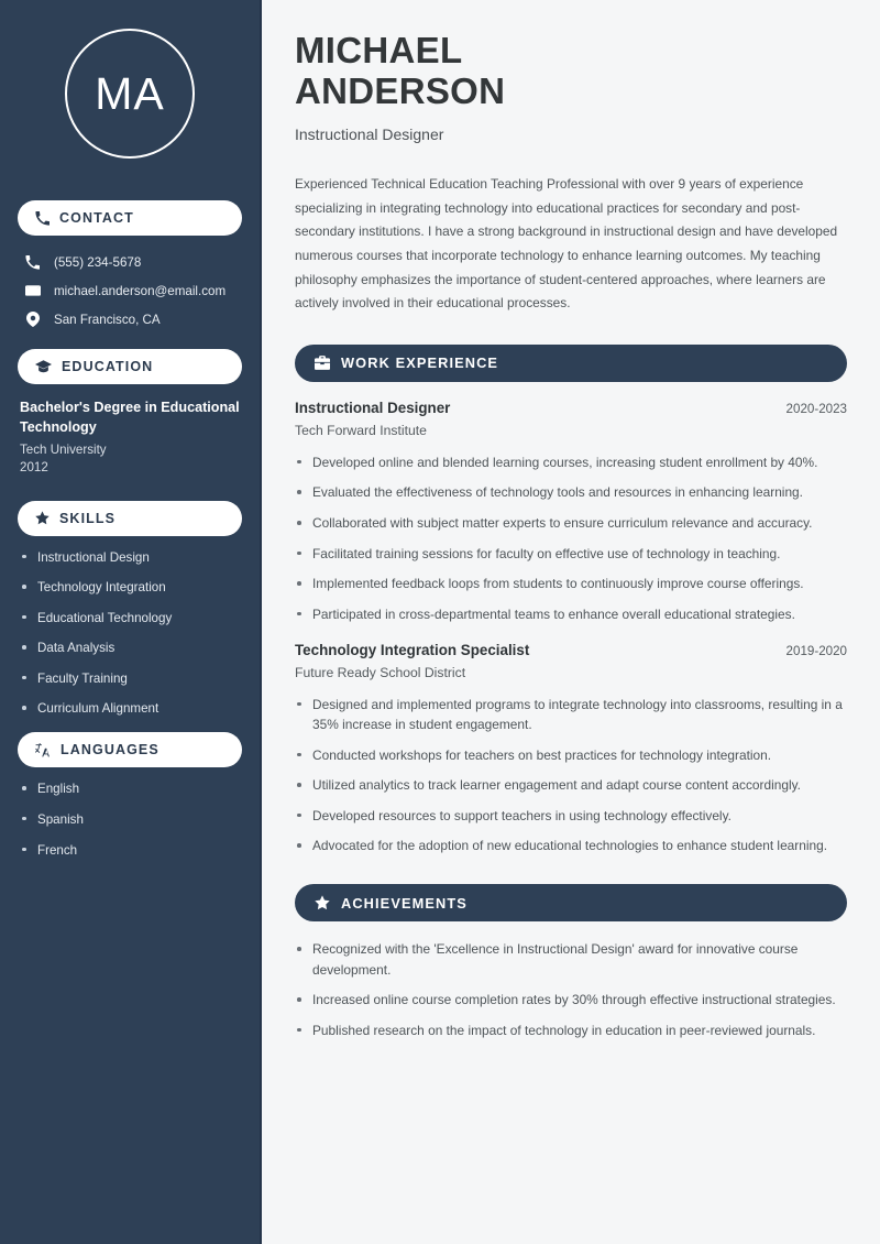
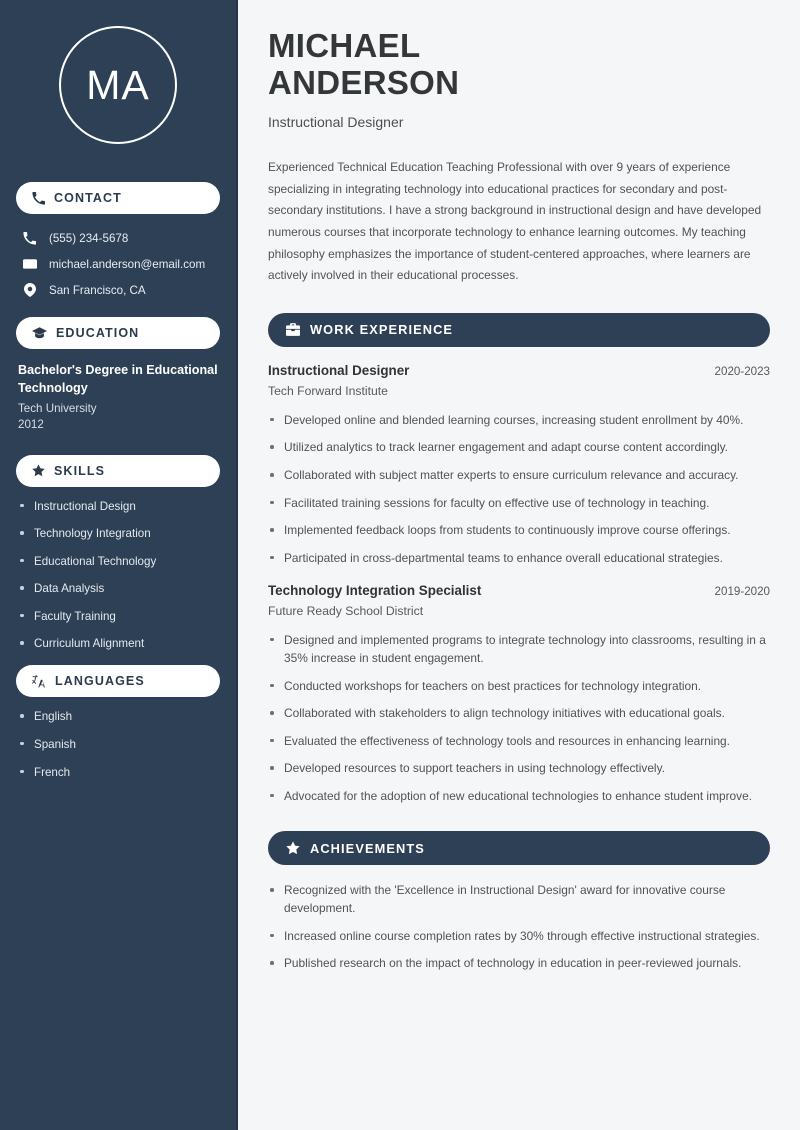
  MA
  CONTACT
  (555) 234-5678
  michael.anderson@email.com
  San Francisco, CA
  EDUCATION
  Bachelor's Degree in Educational Technology
  Tech University
  2012
  SKILLS
  Instructional Design
  Technology Integration
  Educational Technology
  Data Analysis
  Faculty Training
  Curriculum Alignment
  LANGUAGES
  English
  Spanish
  French
  MICHAEL
  ANDERSON
  Instructional Designer
  Experienced Technical Education Teaching Professional with over 9 years of experience specializing in integrating technology into educational practices for secondary and post-secondary institutions. I have a strong background in instructional design and have developed numerous courses that incorporate technology to enhance learning outcomes. My teaching philosophy emphasizes the importance of student-centered approaches, where learners are actively involved in their educational processes.
  WORK EXPERIENCE
  Instructional Designer
  2020-2023
  Tech Forward Institute
  Developed online and blended learning courses, increasing student enrollment by 40%.
- Evaluated the effectiveness of technology tools and resources in enhancing learning.
+ Utilized analytics to track learner engagement and adapt course content accordingly.
  Collaborated with subject matter experts to ensure curriculum relevance and accuracy.
  Facilitated training sessions for faculty on effective use of technology in teaching.
  Implemented feedback loops from students to continuously improve course offerings.
  Participated in cross-departmental teams to enhance overall educational strategies.
  Technology Integration Specialist
  2019-2020
  Future Ready School District
  Designed and implemented programs to integrate technology into classrooms, resulting in a 35% increase in student engagement.
  Conducted workshops for teachers on best practices for technology integration.
+ Collaborated with stakeholders to align technology initiatives with educational goals.
- Utilized analytics to track learner engagement and adapt course content accordingly.
+ Evaluated the effectiveness of technology tools and resources in enhancing learning.
  Developed resources to support teachers in using technology effectively.
- Advocated for the adoption of new educational technologies to enhance student learning.
+ Advocated for the adoption of new educational technologies to enhance student improve.
  ACHIEVEMENTS
  Recognized with the 'Excellence in Instructional Design' award for innovative course development.
  Increased online course completion rates by 30% through effective instructional strategies.
  Published research on the impact of technology in education in peer-reviewed journals.
